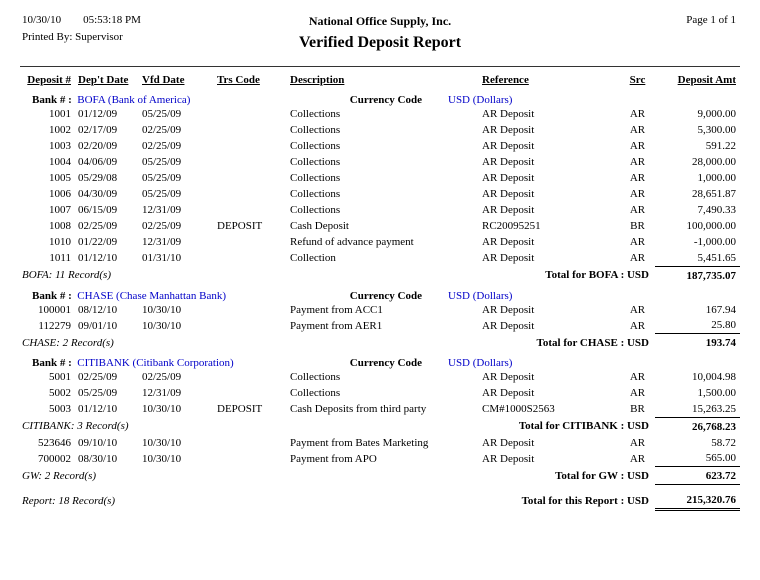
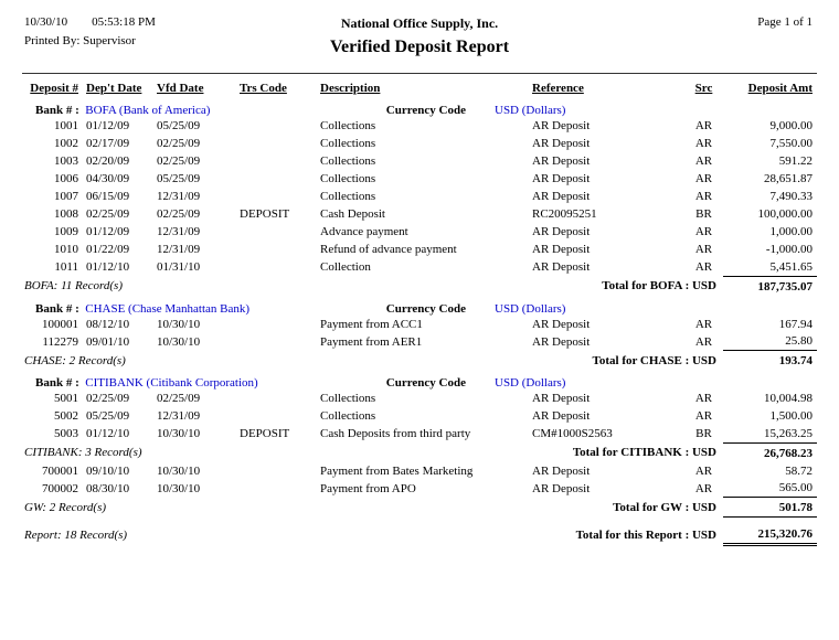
  10/30/10 05:53:18 PM
  Printed By: Supervisor
  National Office Supply, Inc.
  Verified Deposit Report
  Page 1 of 1
  Deposit #	Dep't Date	Vfd Date	Trs Code	Description	Reference	Src	Deposit Amt
  Bank # : BOFA (Bank of America)	Currency Code	USD (Dollars)
  1001	01/12/09	05/25/09		Collections	AR Deposit	AR	9,000.00
- 1002	02/17/09	02/25/09		Collections	AR Deposit	AR	5,300.00
+ 1002	02/17/09	02/25/09		Collections	AR Deposit	AR	7,550.00
  1003	02/20/09	02/25/09		Collections	AR Deposit	AR	591.22
- 1004	04/06/09	05/25/09		Collections	AR Deposit	AR	28,000.00
- 1005	05/29/08	05/25/09		Collections	AR Deposit	AR	1,000.00
  1006	04/30/09	05/25/09		Collections	AR Deposit	AR	28,651.87
  1007	06/15/09	12/31/09		Collections	AR Deposit	AR	7,490.33
  1008	02/25/09	02/25/09	DEPOSIT	Cash Deposit	RC20095251	BR	100,000.00
+ 1009	01/12/09	12/31/09		Advance payment	AR Deposit	AR	1,000.00
  1010	01/22/09	12/31/09		Refund of advance payment	AR Deposit	AR	-1,000.00
  1011	01/12/10	01/31/10		Collection	AR Deposit	AR	5,451.65
  BOFA: 11 Record(s)	Total for BOFA : USD	187,735.07
  Bank # : CHASE (Chase Manhattan Bank)	Currency Code	USD (Dollars)
  100001	08/12/10	10/30/10		Payment from ACC1	AR Deposit	AR	167.94
  112279	09/01/10	10/30/10		Payment from AER1	AR Deposit	AR	25.80
  CHASE: 2 Record(s)	Total for CHASE : USD	193.74
  Bank # : CITIBANK (Citibank Corporation)	Currency Code	USD (Dollars)
  5001	02/25/09	02/25/09		Collections	AR Deposit	AR	10,004.98
  5002	05/25/09	12/31/09		Collections	AR Deposit	AR	1,500.00
  5003	01/12/10	10/30/10	DEPOSIT	Cash Deposits from third party	CM#1000S2563	BR	15,263.25
  CITIBANK: 3 Record(s)	Total for CITIBANK : USD	26,768.23
- 523646	09/10/10	10/30/10		Payment from Bates Marketing	AR Deposit	AR	58.72
+ 700001	09/10/10	10/30/10		Payment from Bates Marketing	AR Deposit	AR	58.72
  700002	08/30/10	10/30/10		Payment from APO	AR Deposit	AR	565.00
- GW: 2 Record(s)	Total for GW : USD	623.72
+ GW: 2 Record(s)	Total for GW : USD	501.78
  Report: 18 Record(s)	Total for this Report : USD	215,320.76
